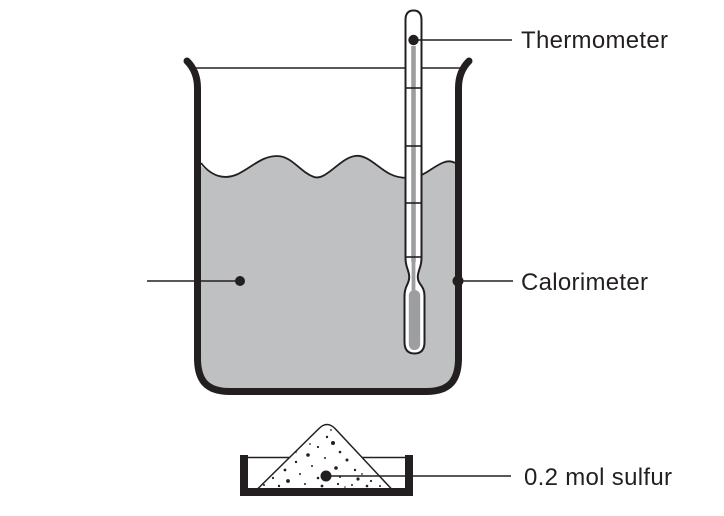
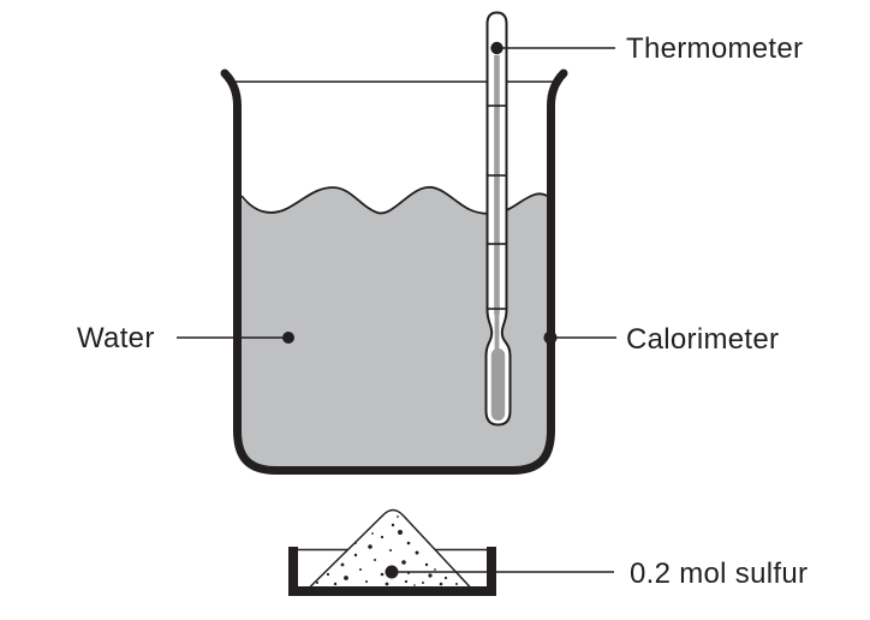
  Thermometer
+ Water
  Calorimeter
  0.2 mol sulfur
